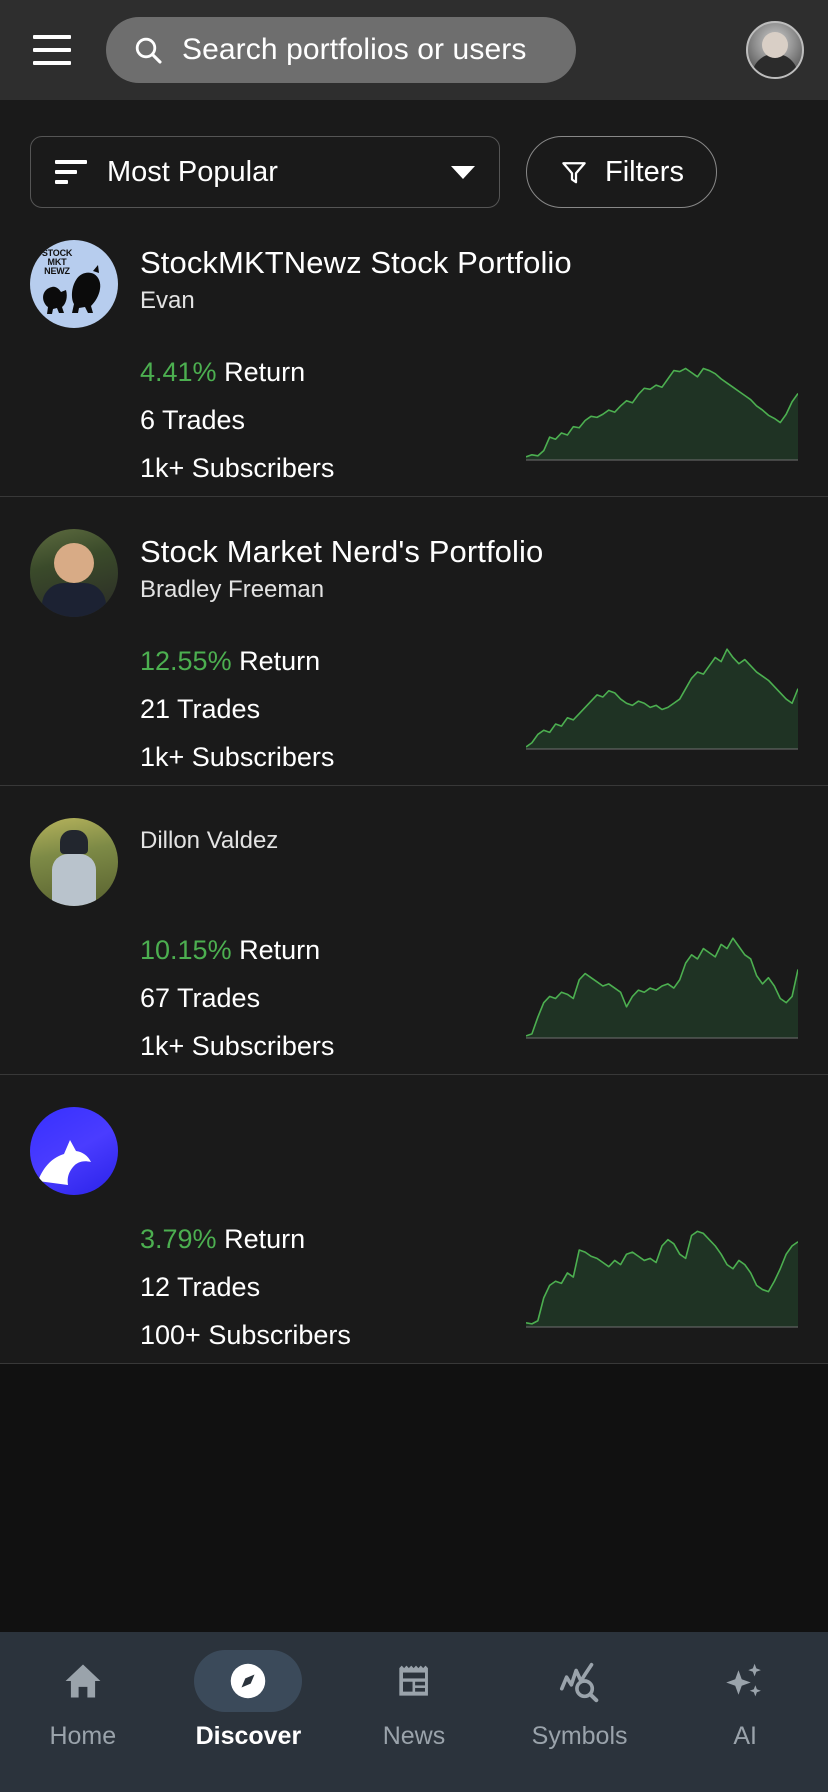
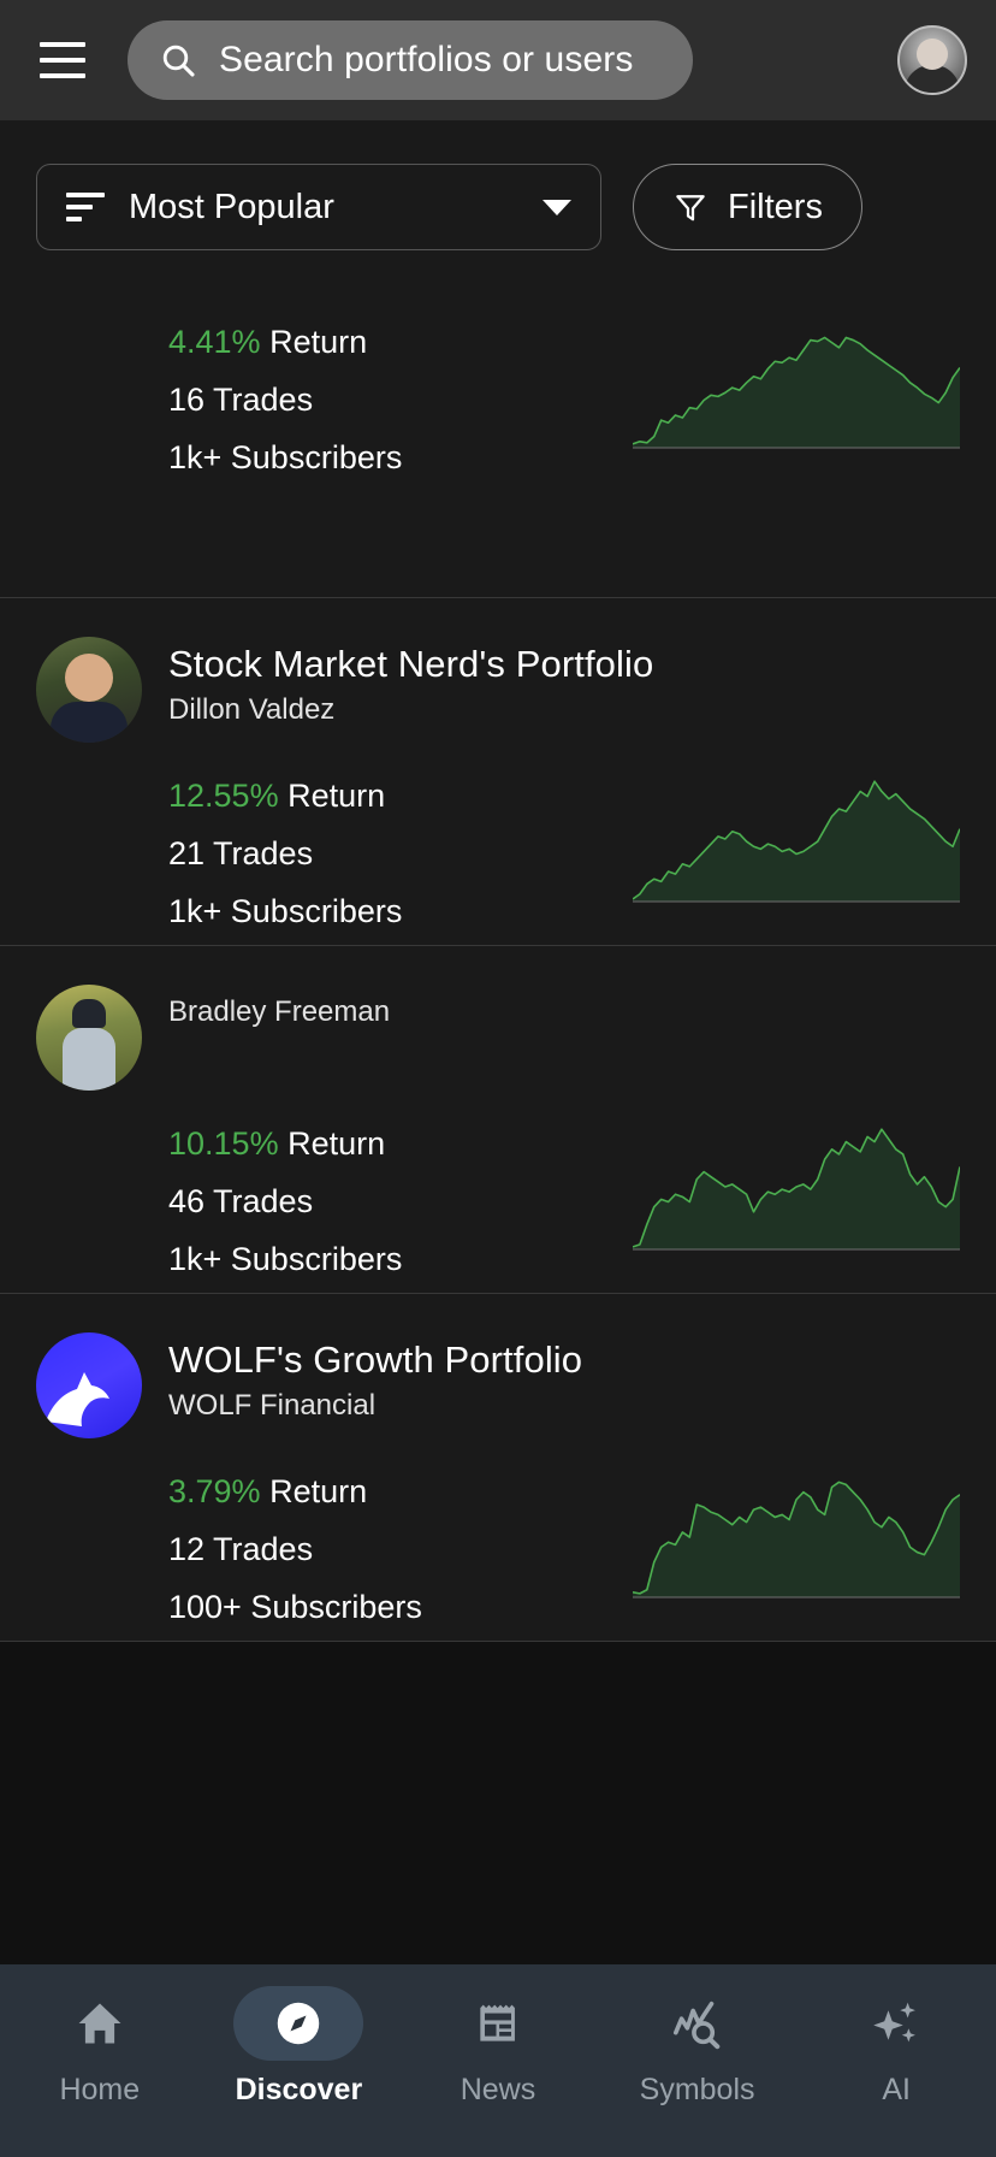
  Search portfolios or users
  Most Popular
  Filters
- STOCK
- MKT
- NEWZ
- StockMKTNewz Stock Portfolio
- Evan
  4.41% Return
- 6 Trades
+ 16 Trades
  1k+ Subscribers
  Stock Market Nerd's Portfolio
- Bradley Freeman
+ Dillon Valdez
  12.55% Return
  21 Trades
  1k+ Subscribers
- Dillon Valdez
+ Bradley Freeman
  10.15% Return
- 67 Trades
+ 46 Trades
  1k+ Subscribers
+ WOLF's Growth Portfolio
+ WOLF Financial
  3.79% Return
  12 Trades
  100+ Subscribers
  Home
  Discover
  News
  Symbols
  AI
